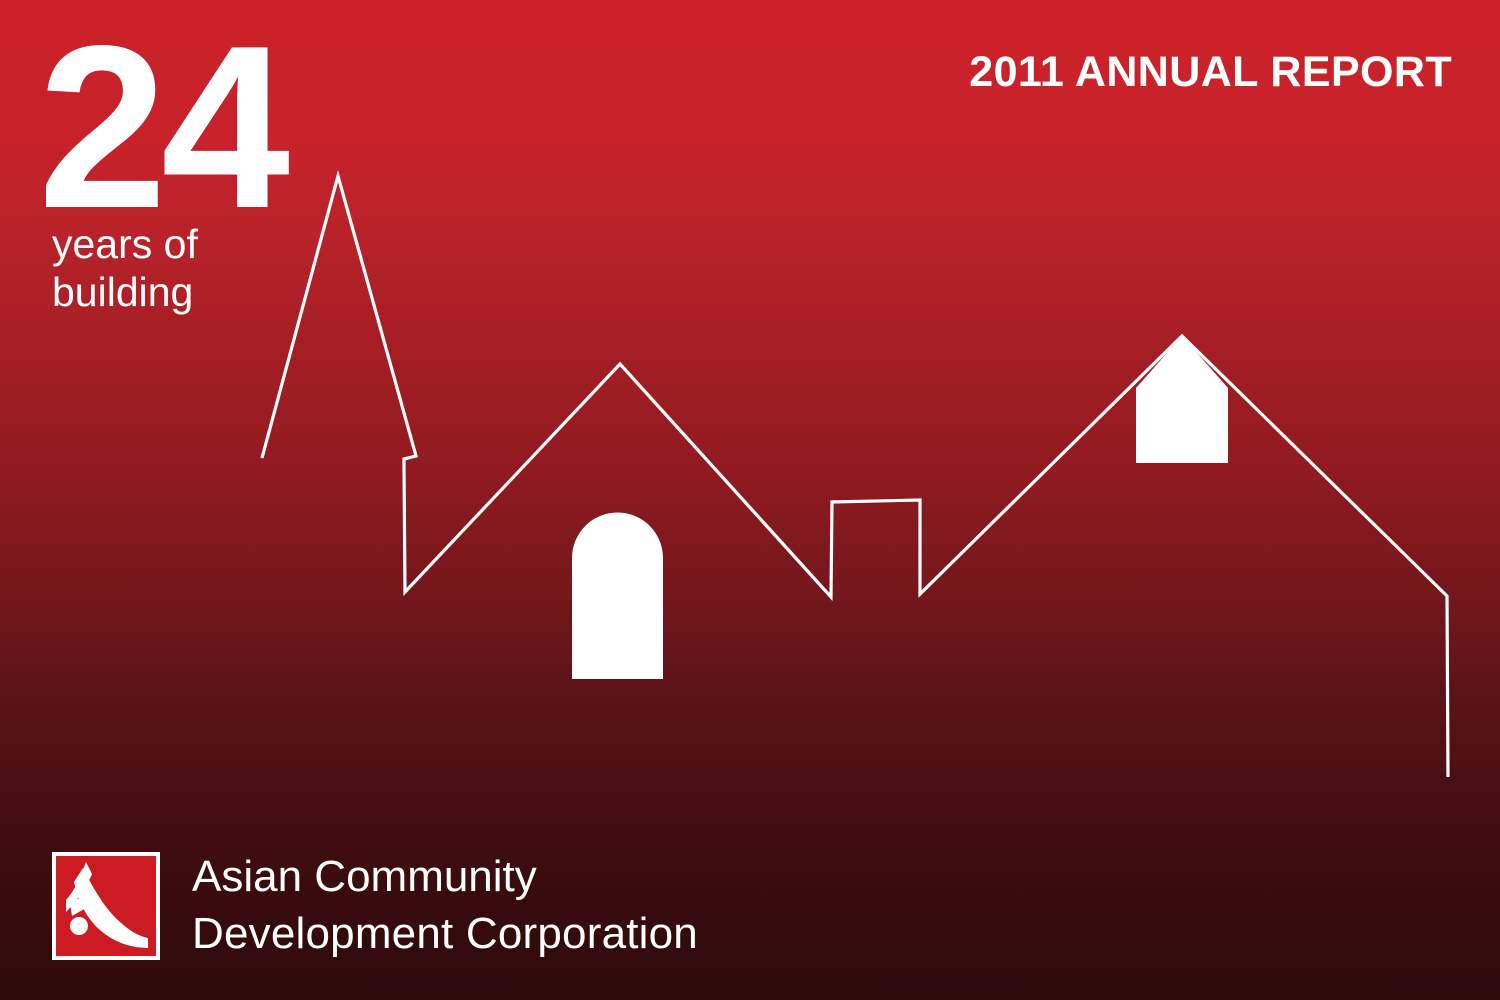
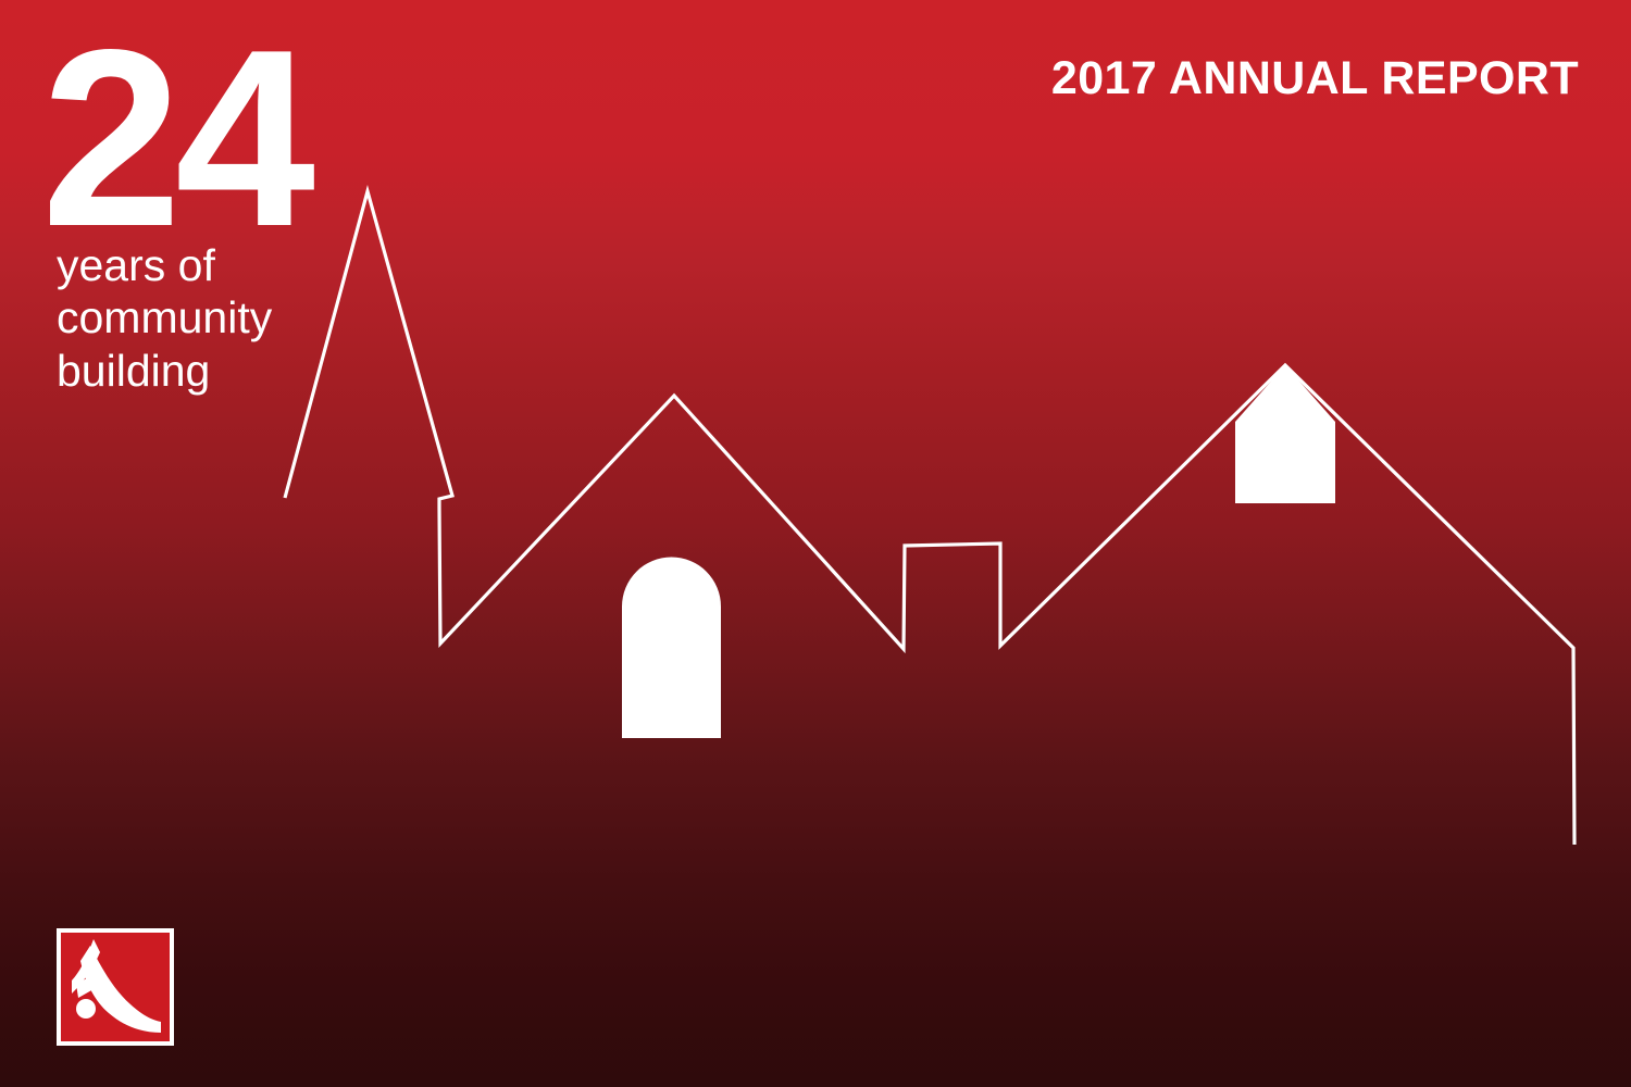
  24
  years of
+ community
  building
- 2011 ANNUAL REPORT
+ 2017 ANNUAL REPORT
- Asian Community
- Development Corporation
